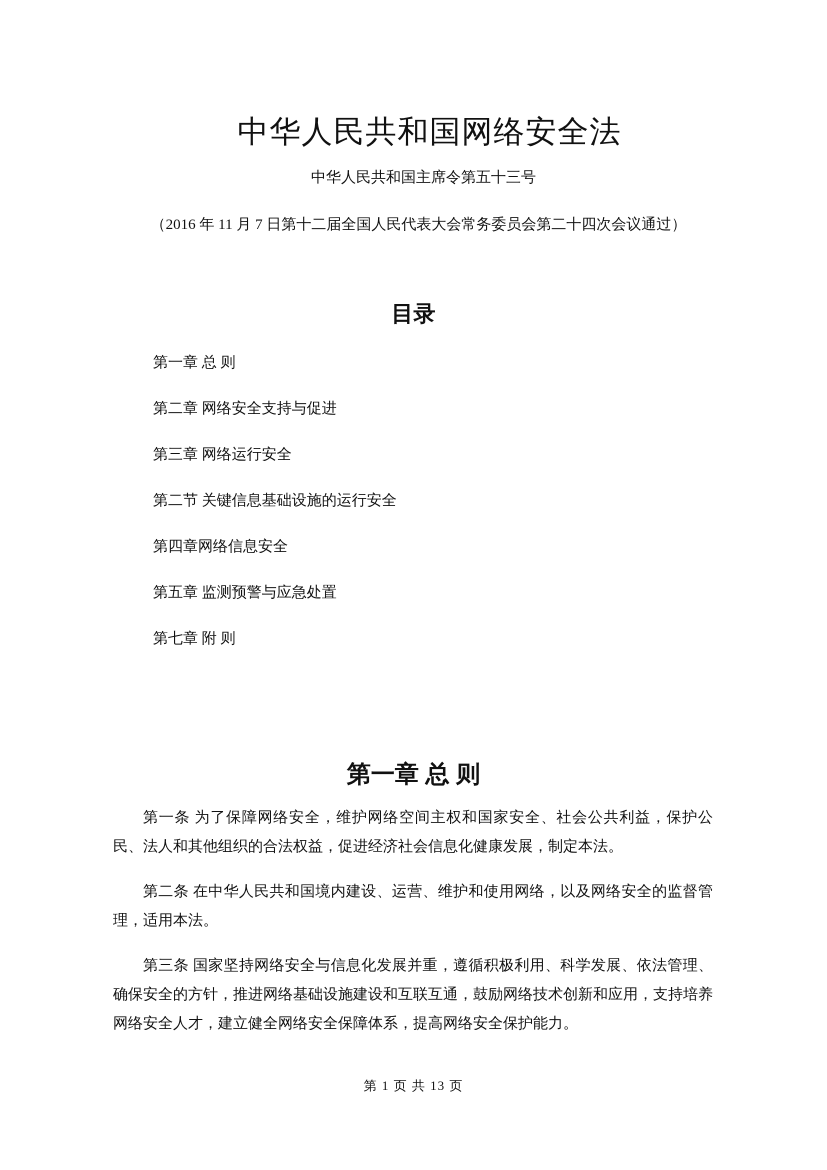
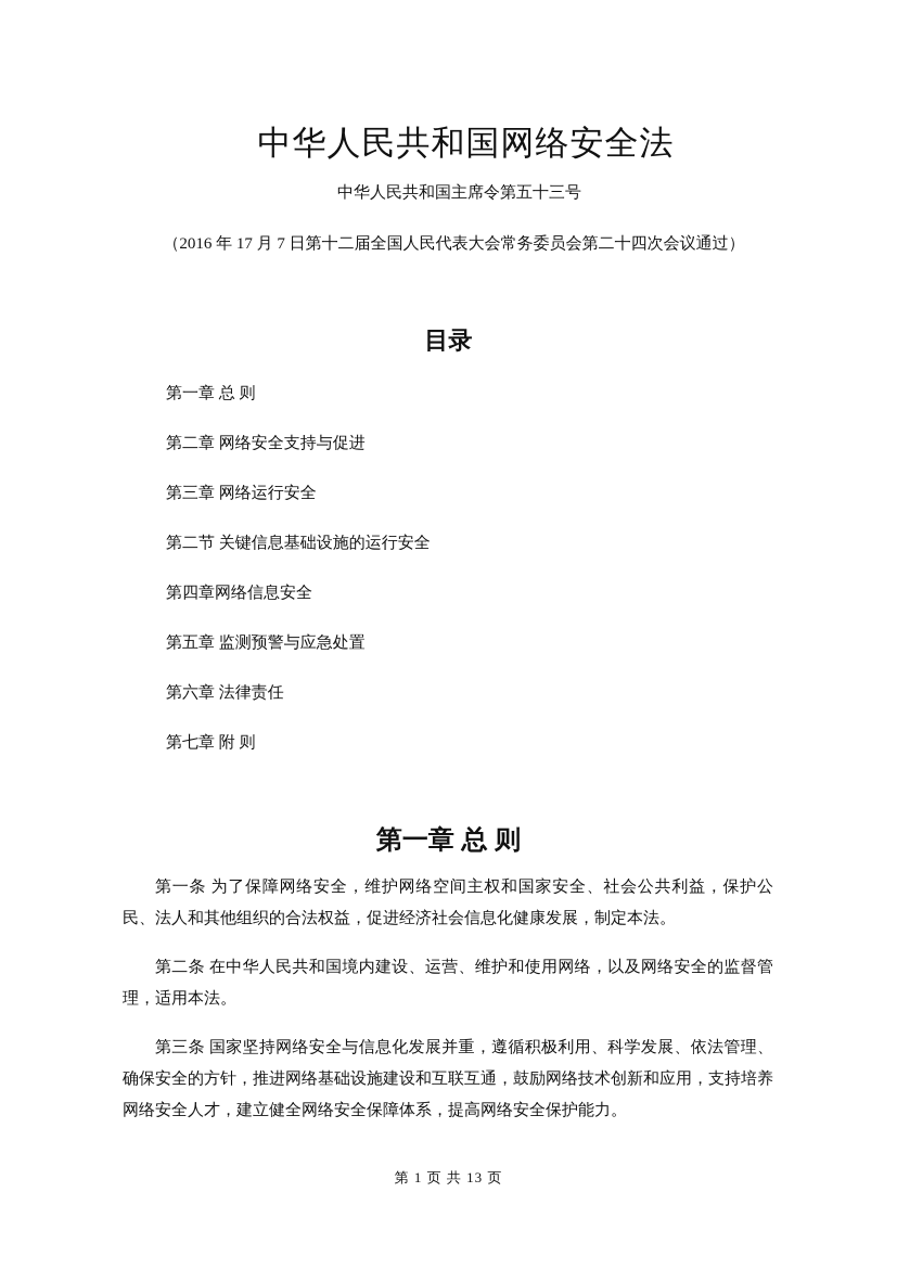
  中华人民共和国网络安全法
  中华人民共和国主席令第五十三号
- （2016 年 11 月 7 日第十二届全国人民代表大会常务委员会第二十四次会议通过）
+ （2016 年 17 月 7 日第十二届全国人民代表大会常务委员会第二十四次会议通过）
  目录
  第一章 总 则
  第二章 网络安全支持与促进
  第三章 网络运行安全
  第二节 关键信息基础设施的运行安全
  第四章网络信息安全
  第五章 监测预警与应急处置
+ 第六章 法律责任
  第七章 附 则
  第一章 总 则
  第一条 为了保障网络安全，维护网络空间主权和国家安全、社会公共利益，保护公民、法人和其他组织的合法权益，促进经济社会信息化健康发展，制定本法。
  第二条 在中华人民共和国境内建设、运营、维护和使用网络，以及网络安全的监督管理，适用本法。
  第三条 国家坚持网络安全与信息化发展并重，遵循积极利用、科学发展、依法管理、确保安全的方针，推进网络基础设施建设和互联互通，鼓励网络技术创新和应用，支持培养网络安全人才，建立健全网络安全保障体系，提高网络安全保护能力。
  第 1 页 共 13 页
